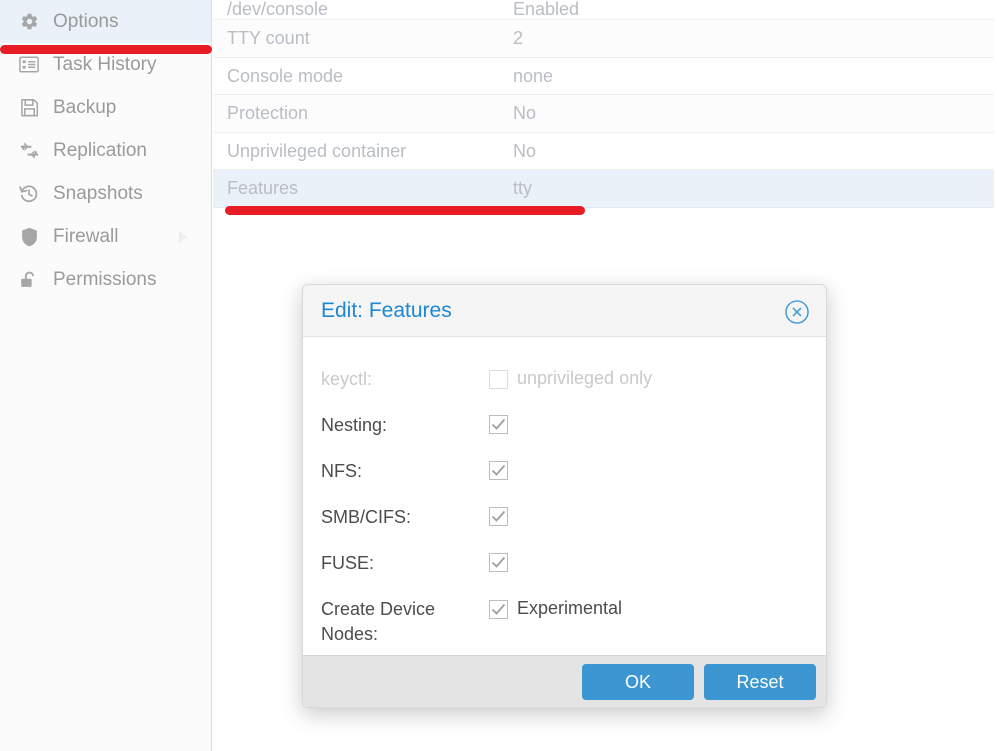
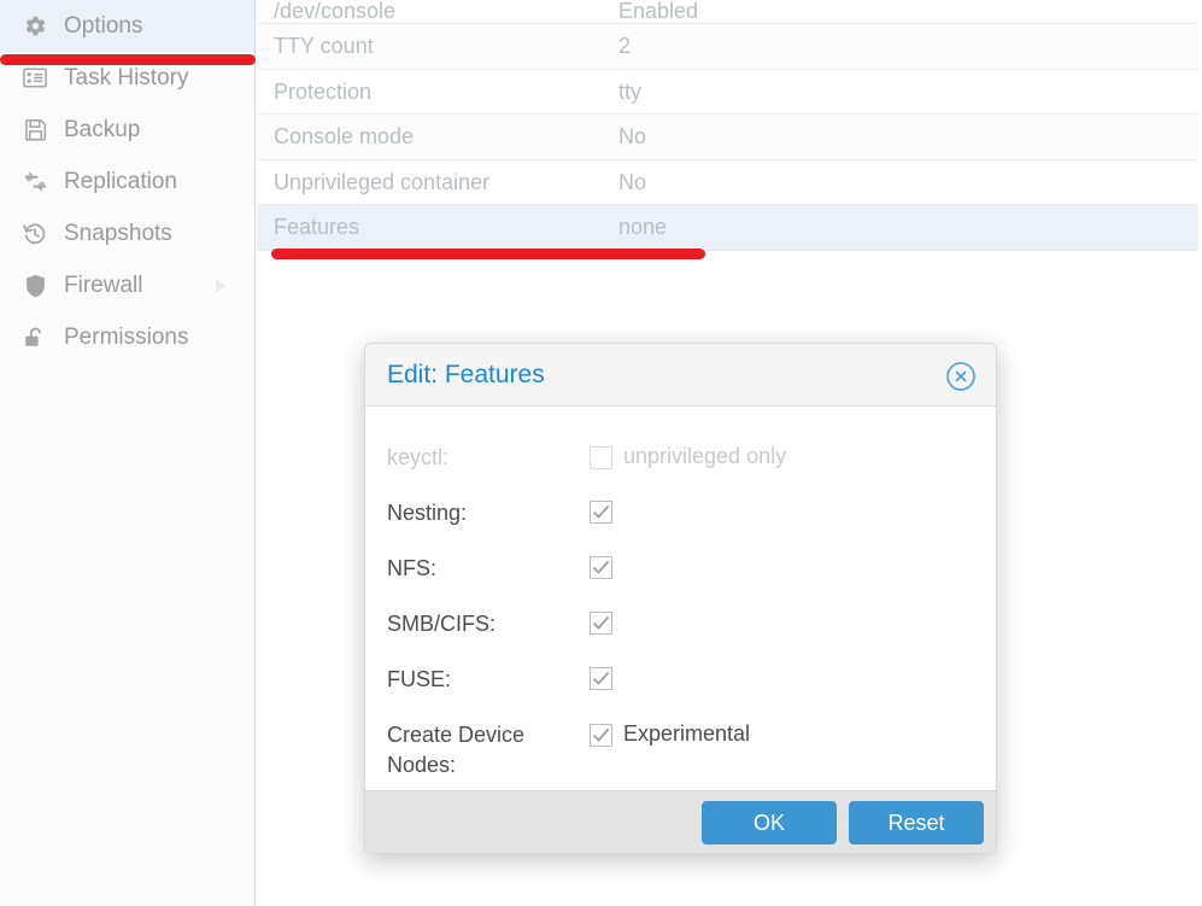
  Options
  Task History
  Backup
  Replication
  Snapshots
  Firewall
  Permissions
  /dev/console
  Enabled
  TTY count
  2
- Console mode
+ Protection
- none
+ tty
- Protection
+ Console mode
  No
  Unprivileged container
  No
  Features
- tty
+ none
  Edit: Features
  keyctl:
  unprivileged only
  Nesting:
  NFS:
  SMB/CIFS:
  FUSE:
  Create Device Nodes:
  Experimental
  OK
  Reset
